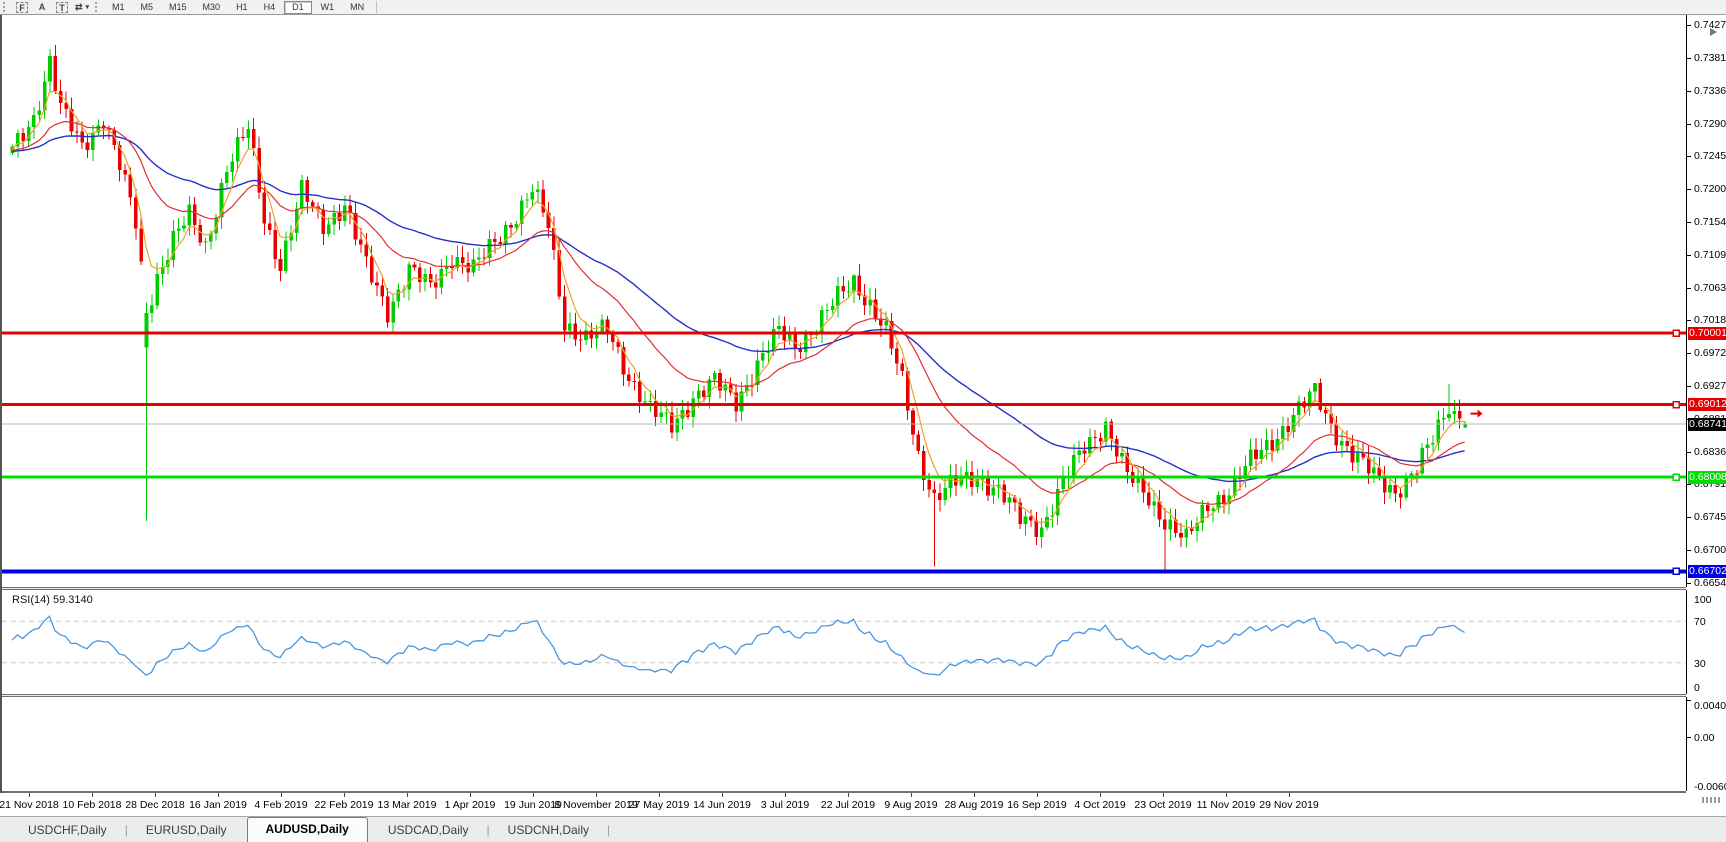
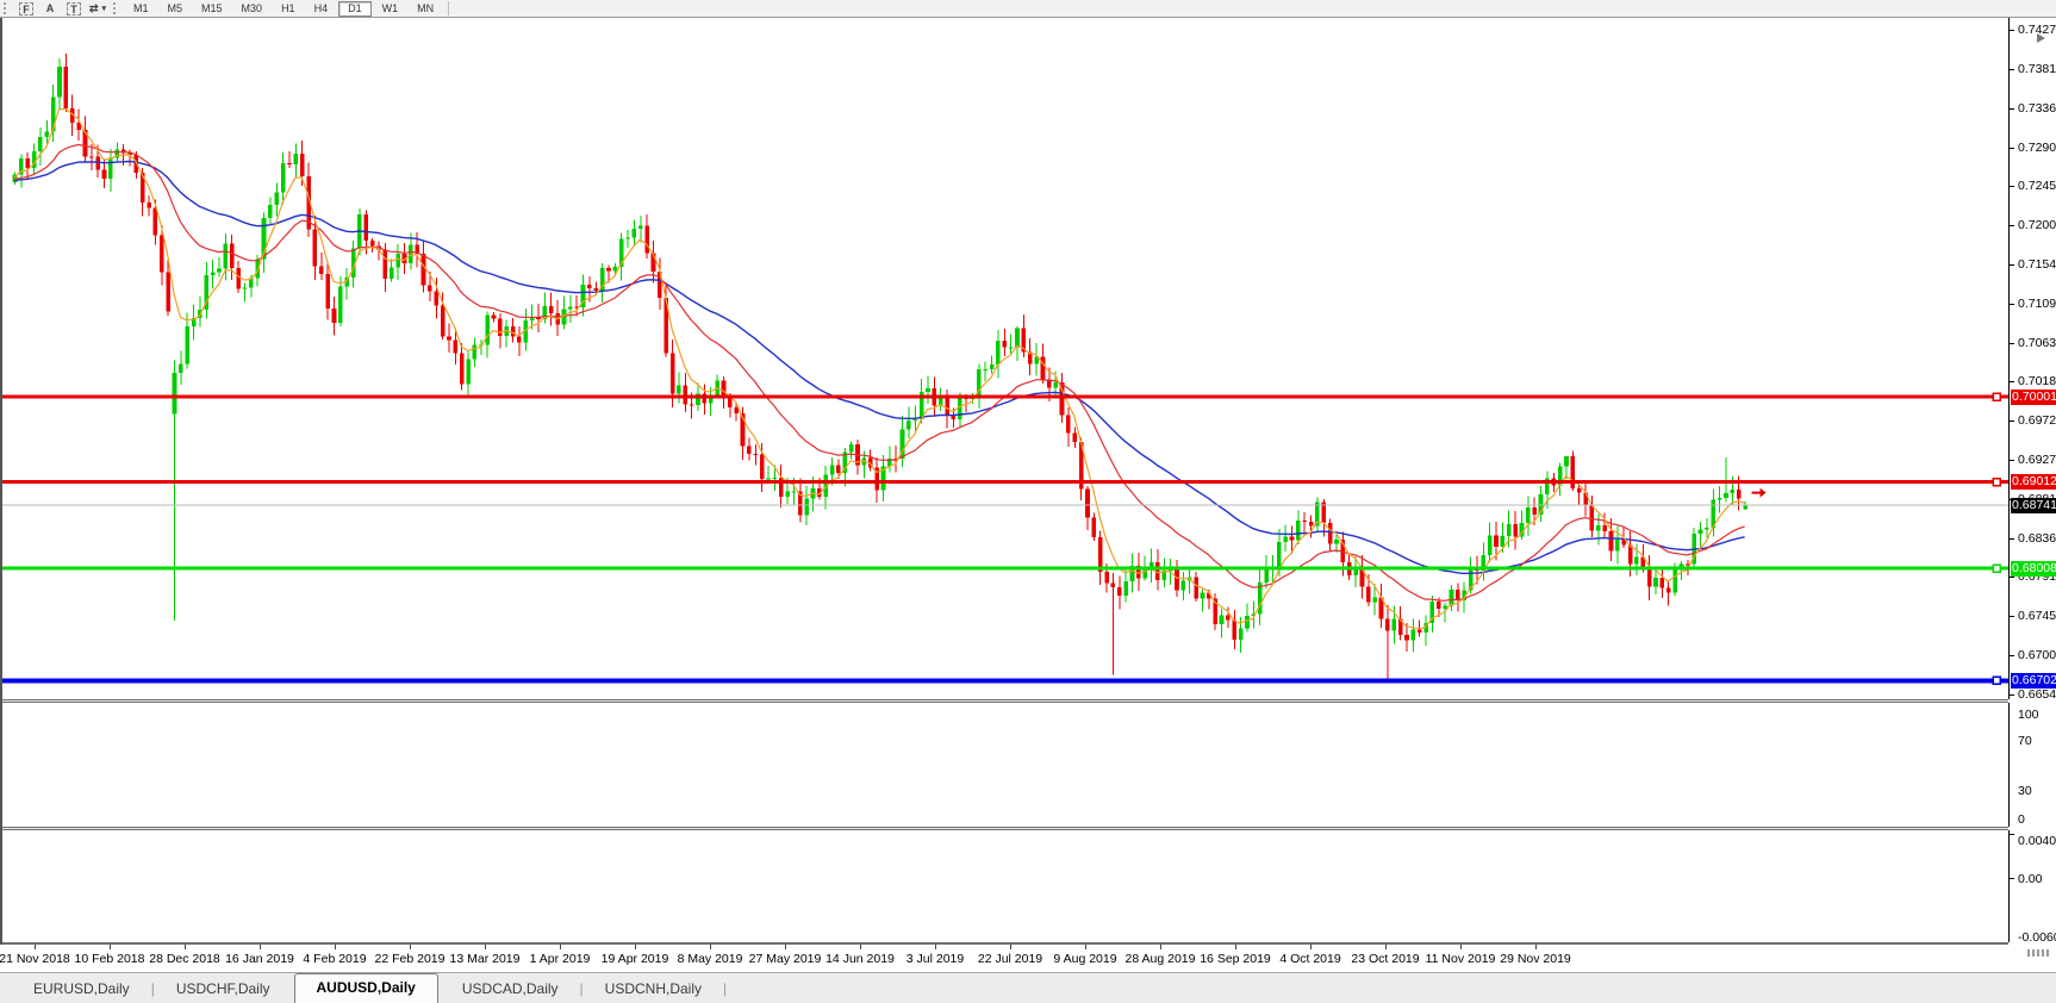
  F
  A
  T
  ⇄
  M1
  M5
  M15
  M30
  H1
  H4
  D1
  W1
  MN
- RSI(14) 59.3140
  0.7427
  0.7381
  0.7336
  0.7290
  0.7245
  0.7200
  0.7154
  0.7109
  0.7063
  0.7018
  0.6972
  0.6927
  0.6836
  0.6791
  0.6745
  0.6700
  0.6654
  0.70001
  0.69012
  0.68008
  0.66702
  0.68741
  100
  70
  30
  0
  0.0040
  0.00
  -0.006
  21 Nov 2018
  10 Feb 2018
  28 Dec 2018
  16 Jan 2019
  4 Feb 2019
  22 Feb 2019
  13 Mar 2019
  1 Apr 2019
- 19 Jun 2019
+ 19 Apr 2019
- 8 November 2019
+ 8 May 2019
  27 May 2019
  14 Jun 2019
  3 Jul 2019
  22 Jul 2019
  9 Aug 2019
  28 Aug 2019
  16 Sep 2019
  4 Oct 2019
  23 Oct 2019
  11 Nov 2019
  29 Nov 2019
- USDCHF,Daily
+ EURUSD,Daily
  |
- EURUSD,Daily
+ USDCHF,Daily
  AUDUSD,Daily
  USDCAD,Daily
  |
  USDCNH,Daily
  |
